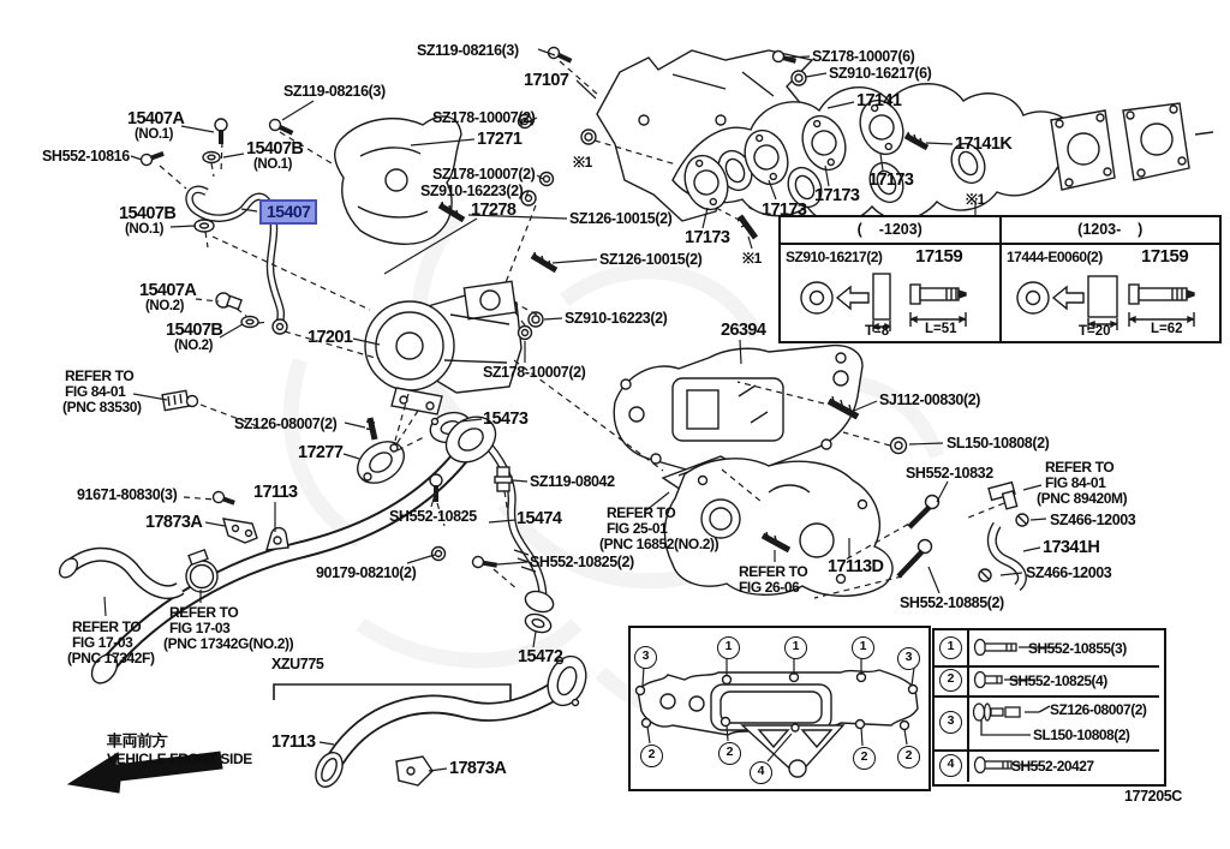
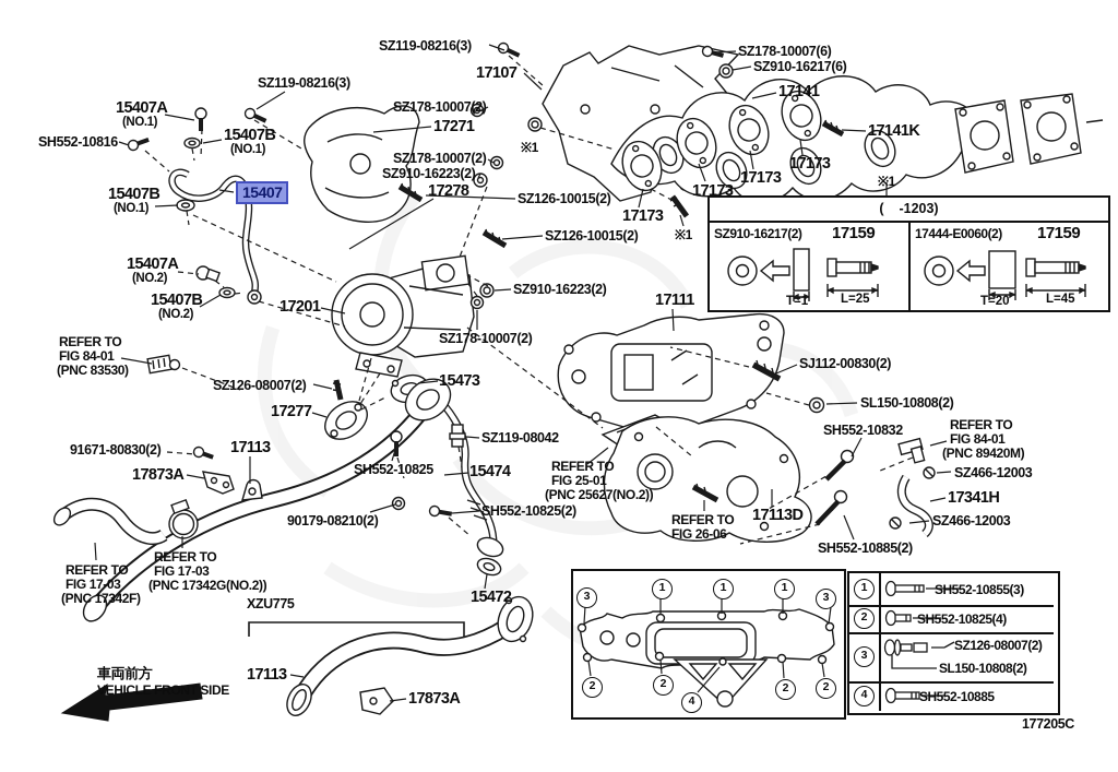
  SZ119-08216(3)
  17107
  SZ119-08216(3)
  15407A
  (NO.1)
  15407B
  (NO.1)
  SH552-10816
  SZ178-10007(2)
  17271
  SZ178-10007(6)
  SZ910-16217(6)
  17141
  17141K
  15407B
  (NO.1)
  15407
  SZ178-10007(2)
  SZ910-16223(2)
  17278
  SZ126-10015(2)
  SZ126-10015(2)
  17173
  17173
  17173
  17173
  ※1
  ※1
  ※1
  15407A
  (NO.2)
  15407B
  (NO.2)
  17201
  REFER TO
  FIG 84-01
  (PNC 83530)
  SZ126-08007(2)
  17277
  SZ178-10007(2)
  SZ910-16223(2)
  15473
- 26394
+ 17111
  SJ112-00830(2)
  SL150-10808(2)
  SH552-10832
  REFER TO
  FIG 84-01
  (PNC 89420M)
  SZ466-12003
  17341H
  SZ466-12003
- 91671-80830(3)
+ 91671-80830(2)
  17113
  17873A
  SH552-10825
  15474
  SZ119-08042
  SH552-10825(2)
  REFER TO
  FIG 25-01
- (PNC 16852(NO.2))
+ (PNC 25627(NO.2))
  REFER TO
  FIG 26-06
  17113D
  SH552-10885(2)
  90179-08210(2)
  REFER TO
  FIG 17-03
  (PNC 17342F)
  REFER TO
  FIG 17-03
  (PNC 17342G(NO.2))
  XZU775
  15472
  車両前方
  VEHICLE FRONT SIDE
  17113
  17873A
  177205C
  ( -1203)
- (1203- )
  SZ910-16217(2)
  17159
- T=8
+ T=1
- L=51
+ L=25
  17444-E0060(2)
  17159
  T=20
- L=62
+ L=45
  3
  1
  1
  1
  3
  2
  2
  4
  2
  2
  1
  SH552-10855(3)
  2
  SH552-10825(4)
  3
  SZ126-08007(2)
  SL150-10808(2)
  4
- SH552-20427
+ SH552-10885
